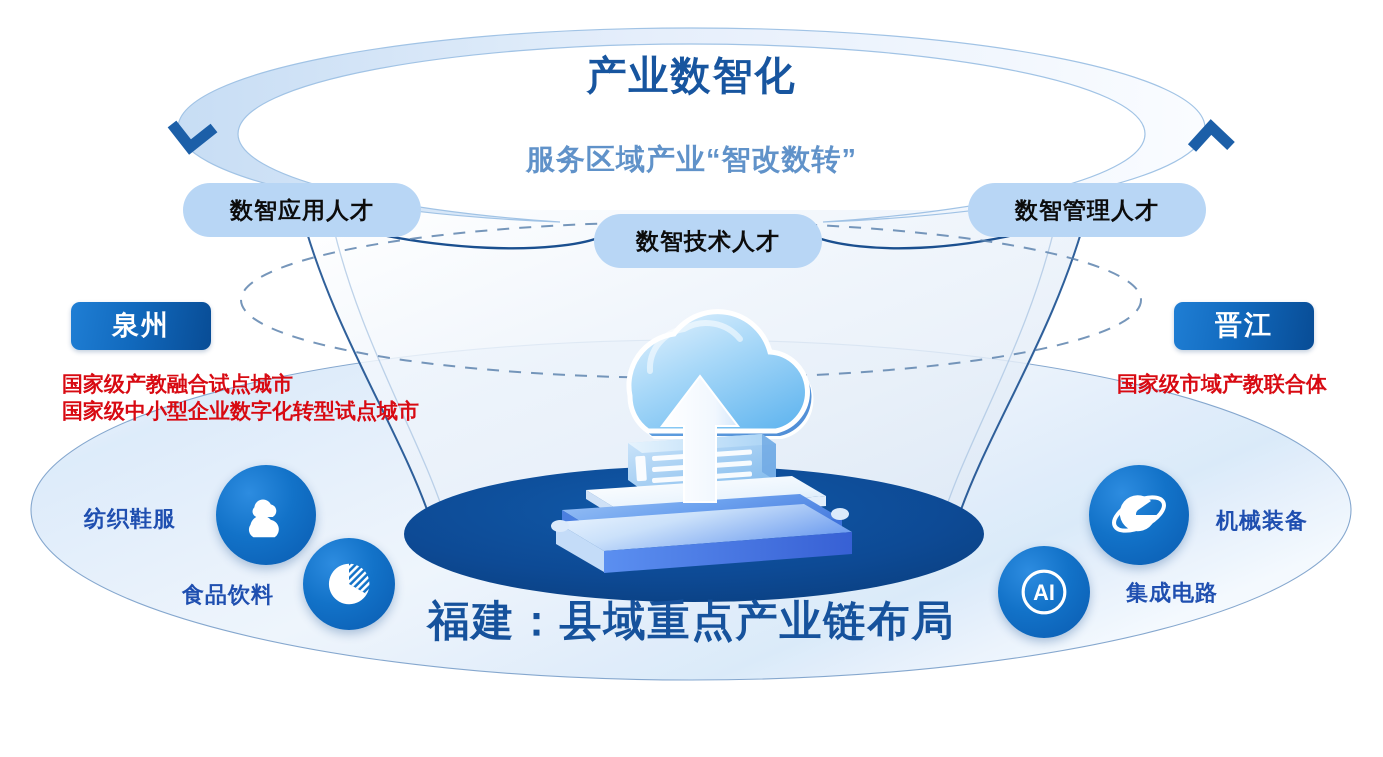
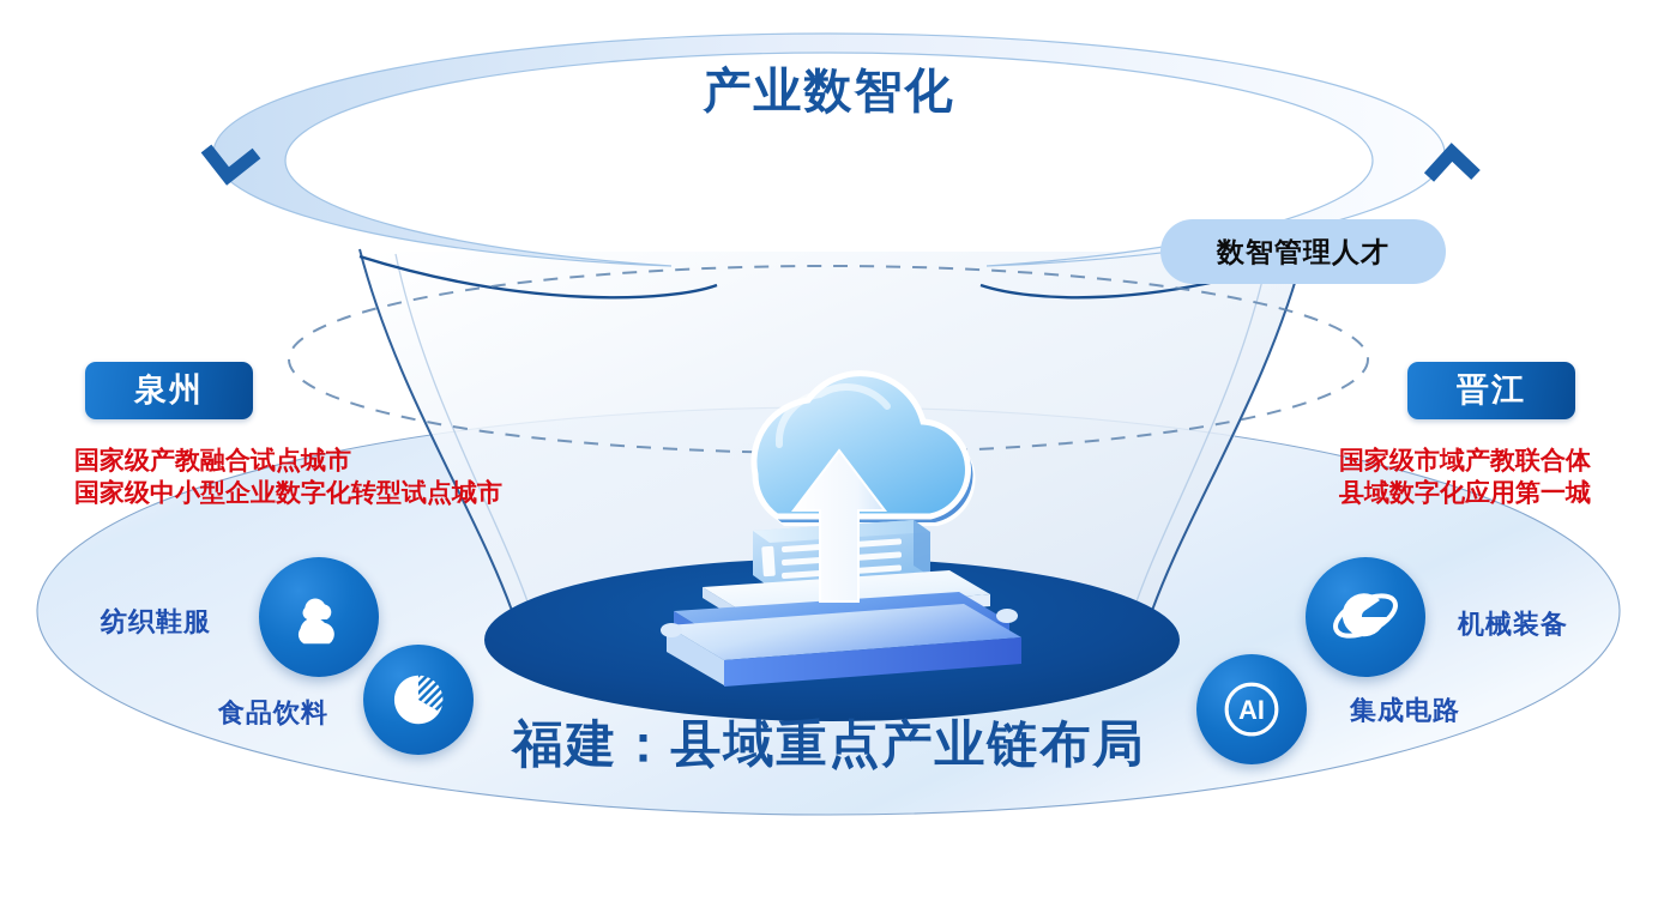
  产业数智化
- 服务区域产业“智改数转”
- 数智应用人才
- 数智技术人才
  数智管理人才
  泉州
  晋江
  国家级产教融合试点城市
  国家级中小型企业数字化转型试点城市
  国家级市域产教联合体
+ 县域数字化应用第一城
  AI
  纺织鞋服
  食品饮料
  机械装备
  集成电路
  福建：县域重点产业链布局
